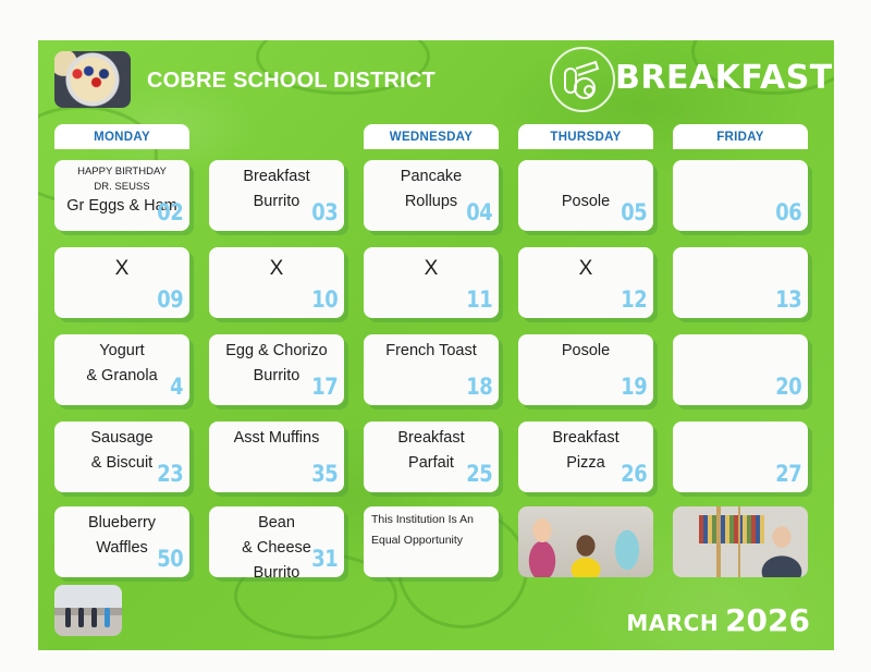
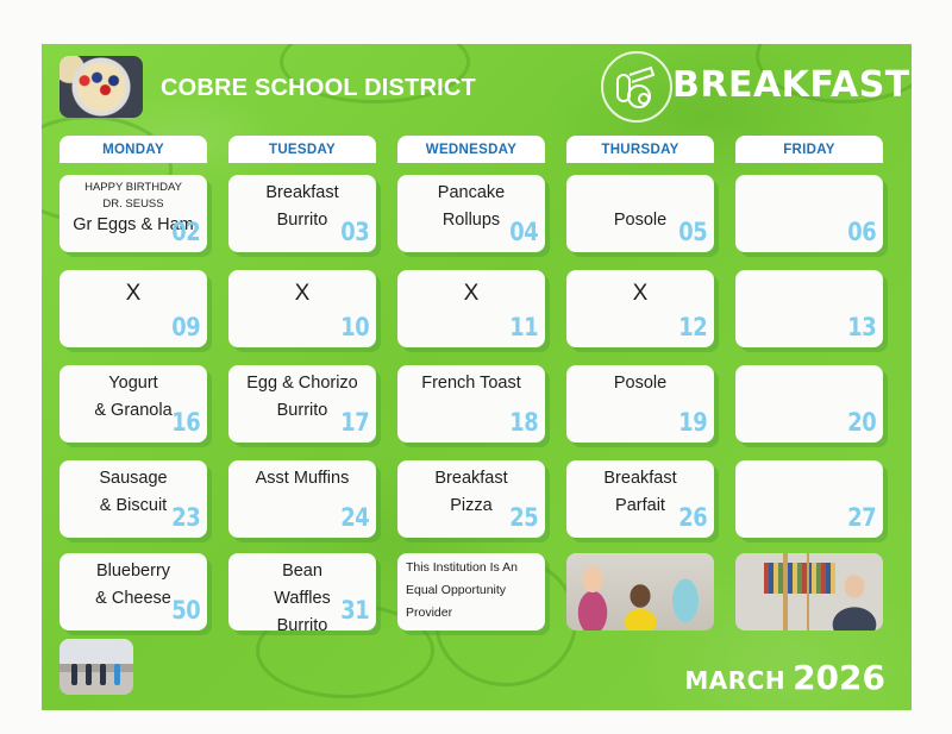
  COBRE SCHOOL DISTRICT
  BREAKFAST
  MONDAY
+ TUESDAY
  WEDNESDAY
  THURSDAY
  FRIDAY
  HAPPY BIRTHDAY
  DR. SEUSS
  Gr Eggs & Ham
  02
  Breakfast
  Burrito
  03
  Pancake
  Rollups
  04
  Posole
  05
  06
  X
  09
  X
  10
  X
  11
  X
  12
  13
  Yogurt
  & Granola
- 4
+ 16
  Egg & Chorizo
  Burrito
  17
  French Toast
  18
  Posole
  19
  20
  Sausage
  & Biscuit
  23
  Asst Muffins
- 35
+ 24
  Breakfast
- Parfait
+ Pizza
  25
  Breakfast
- Pizza
+ Parfait
  26
  27
  Blueberry
- Waffles
+ & Cheese
  50
  Bean
- & Cheese
+ Waffles
  Burrito
  31
  This Institution Is An
  Equal Opportunity
+ Provider
  MARCH 2026
